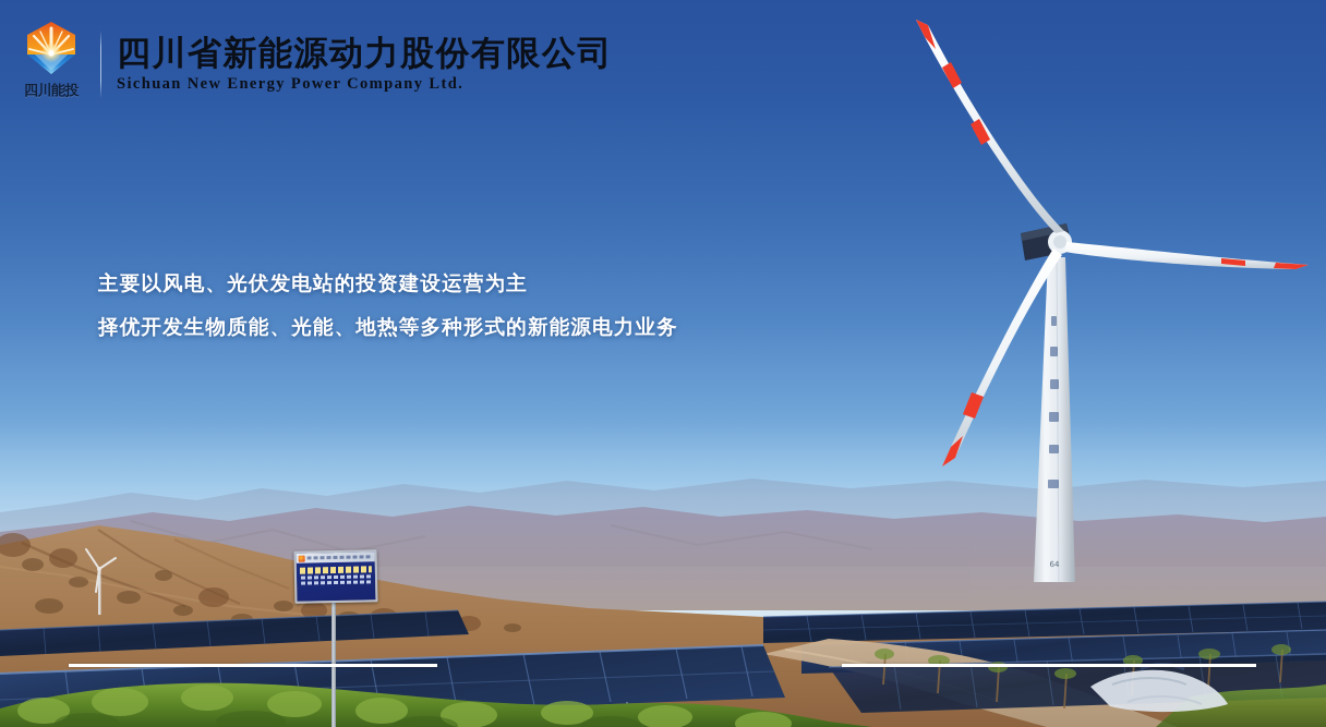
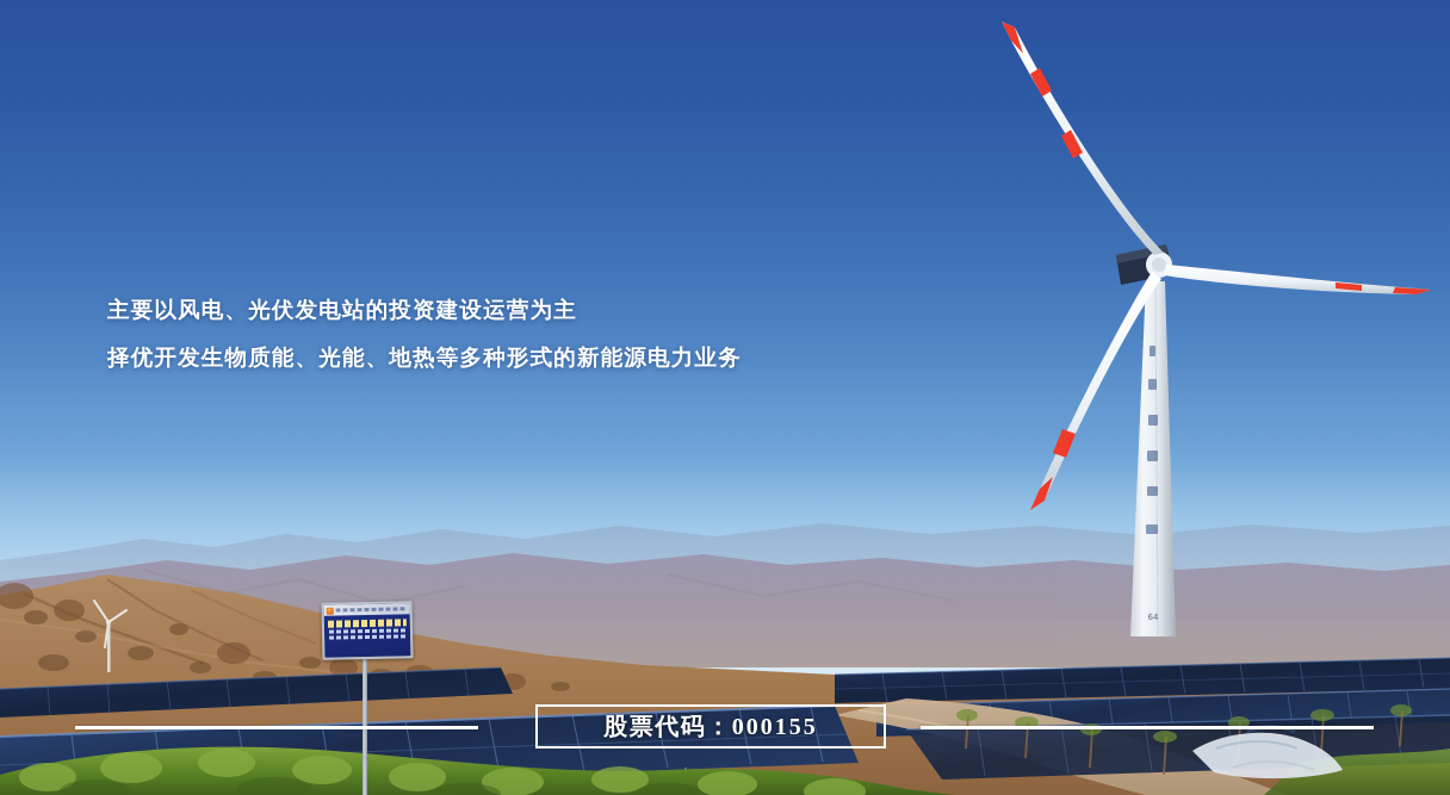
  64
- 四川能投
- 四川省新能源动力股份有限公司
- Sichuan New Energy Power Company Ltd.
  主要以风电、光伏发电站的投资建设运营为主
  择优开发生物质能、光能、地热等多种形式的新能源电力业务
+ 股票代码：000155
